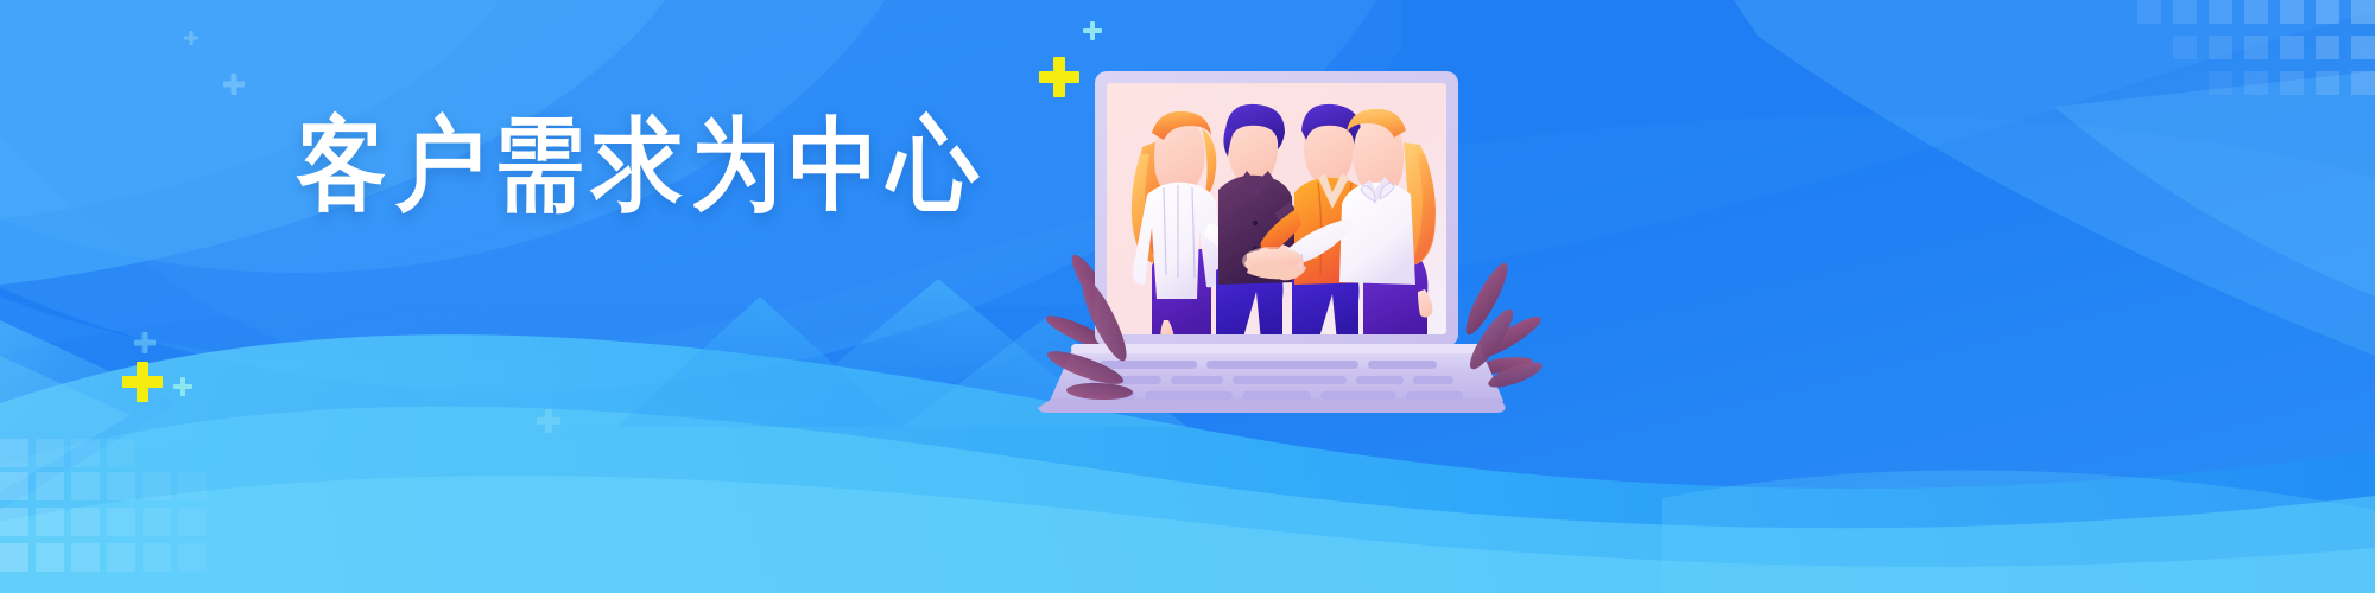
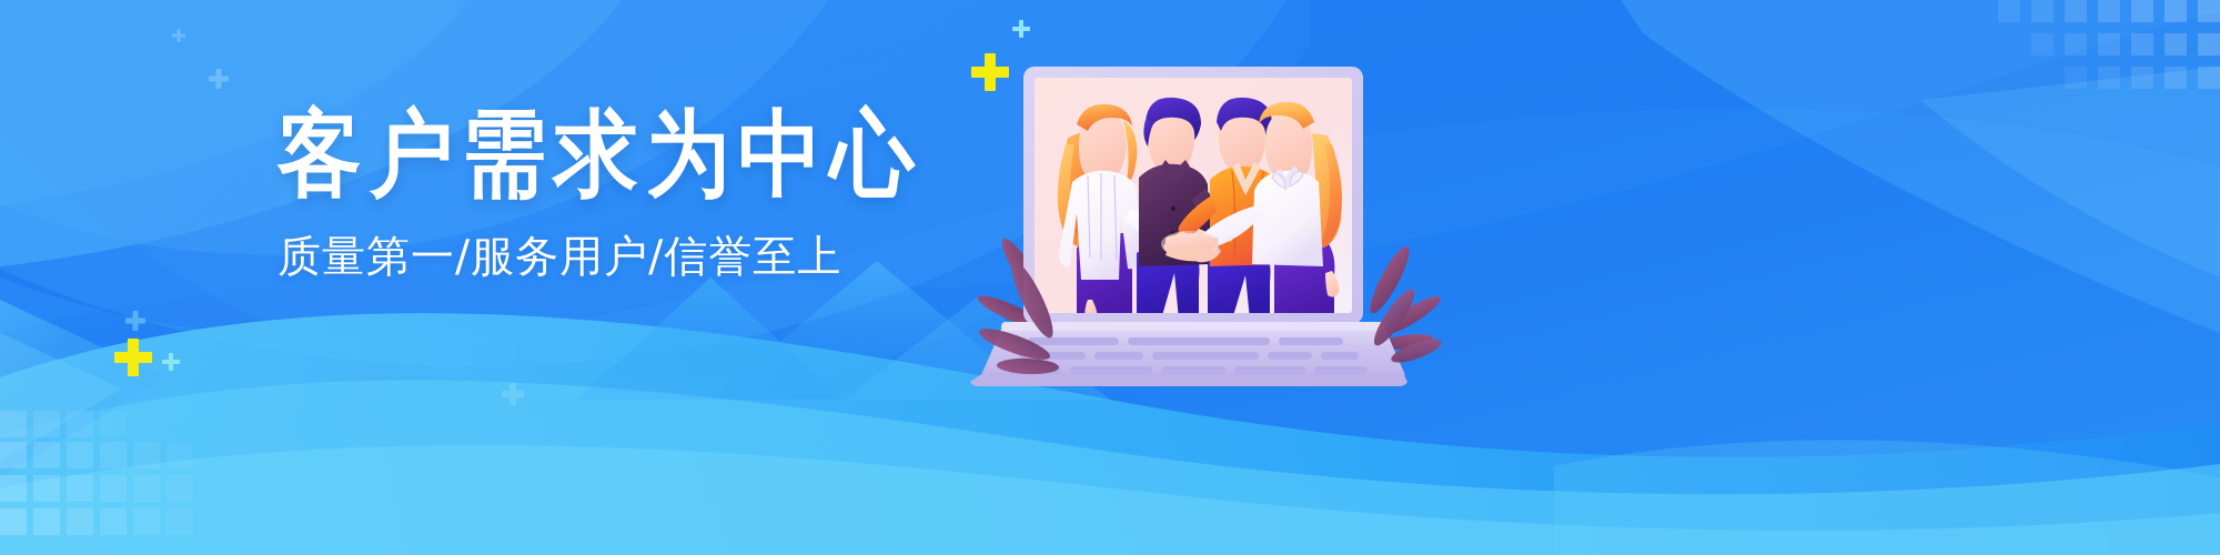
  客户需求为中心
+ 质量第一/服务用户/信誉至上
